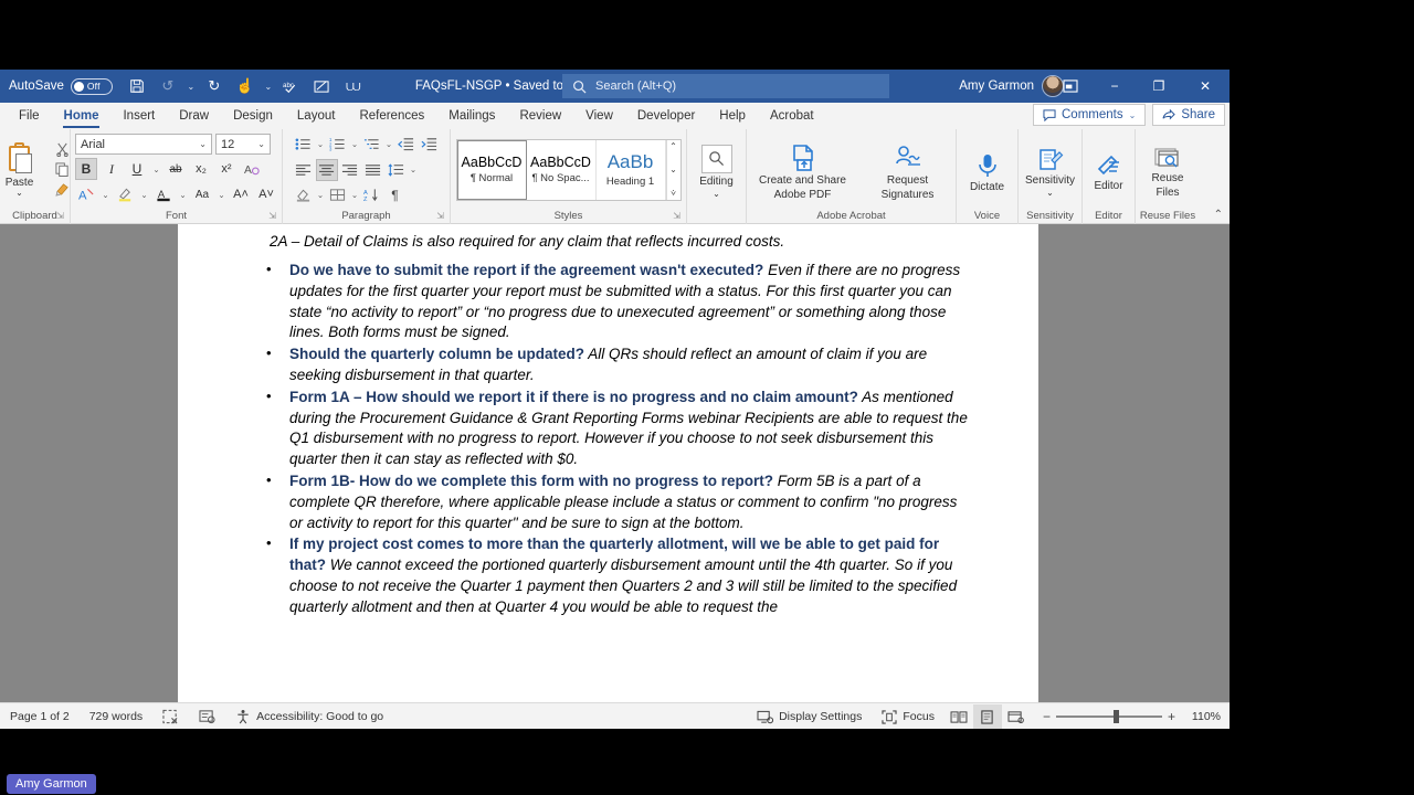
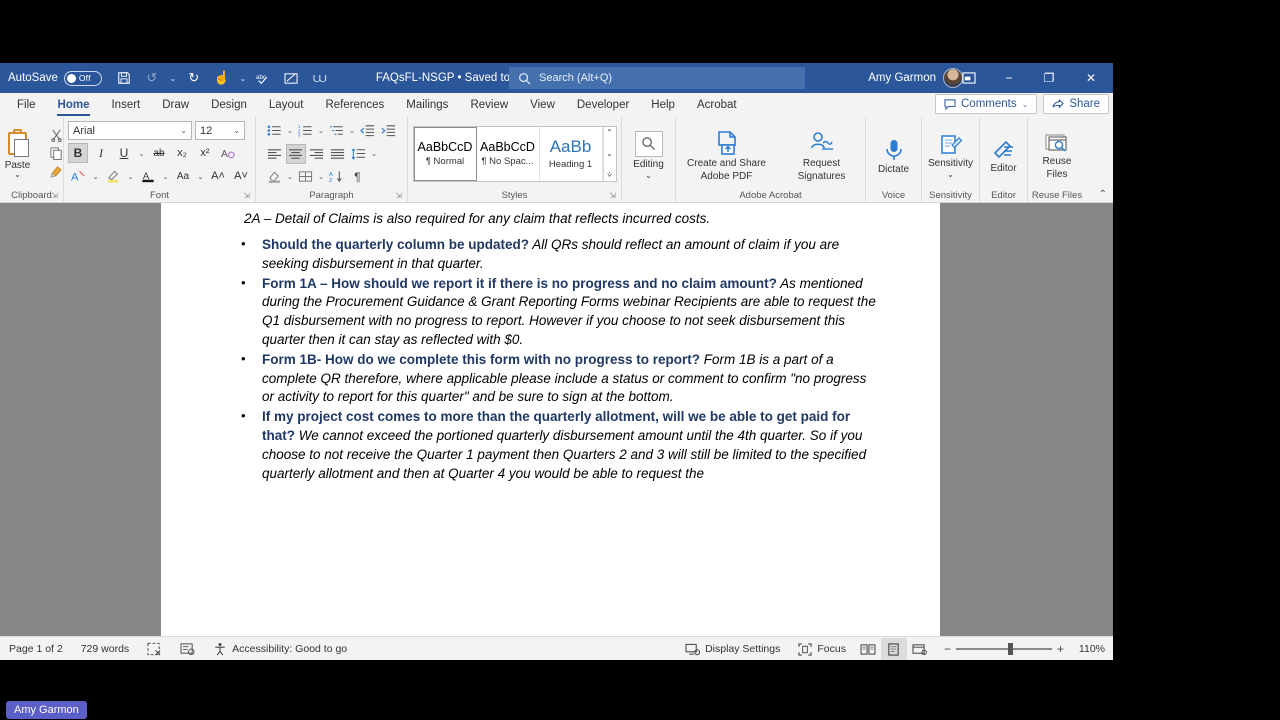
  AutoSave
  Off
  ↺
  ⌄
  ↻
  ☝
  ⌄
  ⩊
  FAQsFL-NSGP • Saved to
  Search (Alt+Q)
  Amy Garmon
  −
  ❐
  ✕
  File
  Home
  Insert
  Draw
  Design
  Layout
  References
  Mailings
  Review
  View
  Developer
  Help
  Acrobat
  Comments
  ⌄
  Share
  Paste
  ⌄
  Clipboard
  ⇲
  Arial
  ⌄
  12
  ⌄
  B
  I
  U
  ⌄
  ab
  x₂
  x²
  A
  A
  ⌄
  ⌄
  A
  ⌄
  Aa
  ⌄
  A˄
  A˅
  Font
  ⇲
  ⌄
  ⌄
  ⌄
  ⌄
  ⌄
  ⌄
  ¶
  Paragraph
  ⇲
  AaBbCcD
  ¶ Normal
  AaBbCcD
  ¶ No Spac...
  AaBb
  Heading 1
  ⌃
  ⌄
  ⩒
  Styles
  ⇲
  Editing
  ⌄
  Create and Share
  Adobe PDF
  Request
  Signatures
  Adobe Acrobat
  Dictate
  Voice
  Sensitivity
  ⌄
  Sensitivity
  Editor
  Editor
  Reuse
  Files
  Reuse Files
  ⌃
  2A – Detail of Claims is also required for any claim that reflects incurred costs.
- Do we have to submit the report if the agreement wasn't executed? Even if there are no progress updates for the first quarter your report must be submitted with a status. For this first quarter you can state “no activity to report” or “no progress due to unexecuted agreement” or something along those lines. Both forms must be signed.
  Should the quarterly column be updated? All QRs should reflect an amount of claim if you are seeking disbursement in that quarter.
  Form 1A – How should we report it if there is no progress and no claim amount? As mentioned during the Procurement Guidance & Grant Reporting Forms webinar Recipients are able to request the Q1 disbursement with no progress to report. However if you choose to not seek disbursement this quarter then it can stay as reflected with $0.
- Form 1B- How do we complete this form with no progress to report? Form 5B is a part of a complete QR therefore, where applicable please include a status or comment to confirm "no progress or activity to report for this quarter" and be sure to sign at the bottom.
+ Form 1B- How do we complete this form with no progress to report? Form 1B is a part of a complete QR therefore, where applicable please include a status or comment to confirm "no progress or activity to report for this quarter" and be sure to sign at the bottom.
  If my project cost comes to more than the quarterly allotment, will we be able to get paid for that? We cannot exceed the portioned quarterly disbursement amount until the 4th quarter. So if you choose to not receive the Quarter 1 payment then Quarters 2 and 3 will still be limited to the specified quarterly allotment and then at Quarter 4 you would be able to request the
  Page 1 of 2
  729 words
  Accessibility: Good to go
  Display Settings
  Focus
  −
  +
  110%
  Amy Garmon
